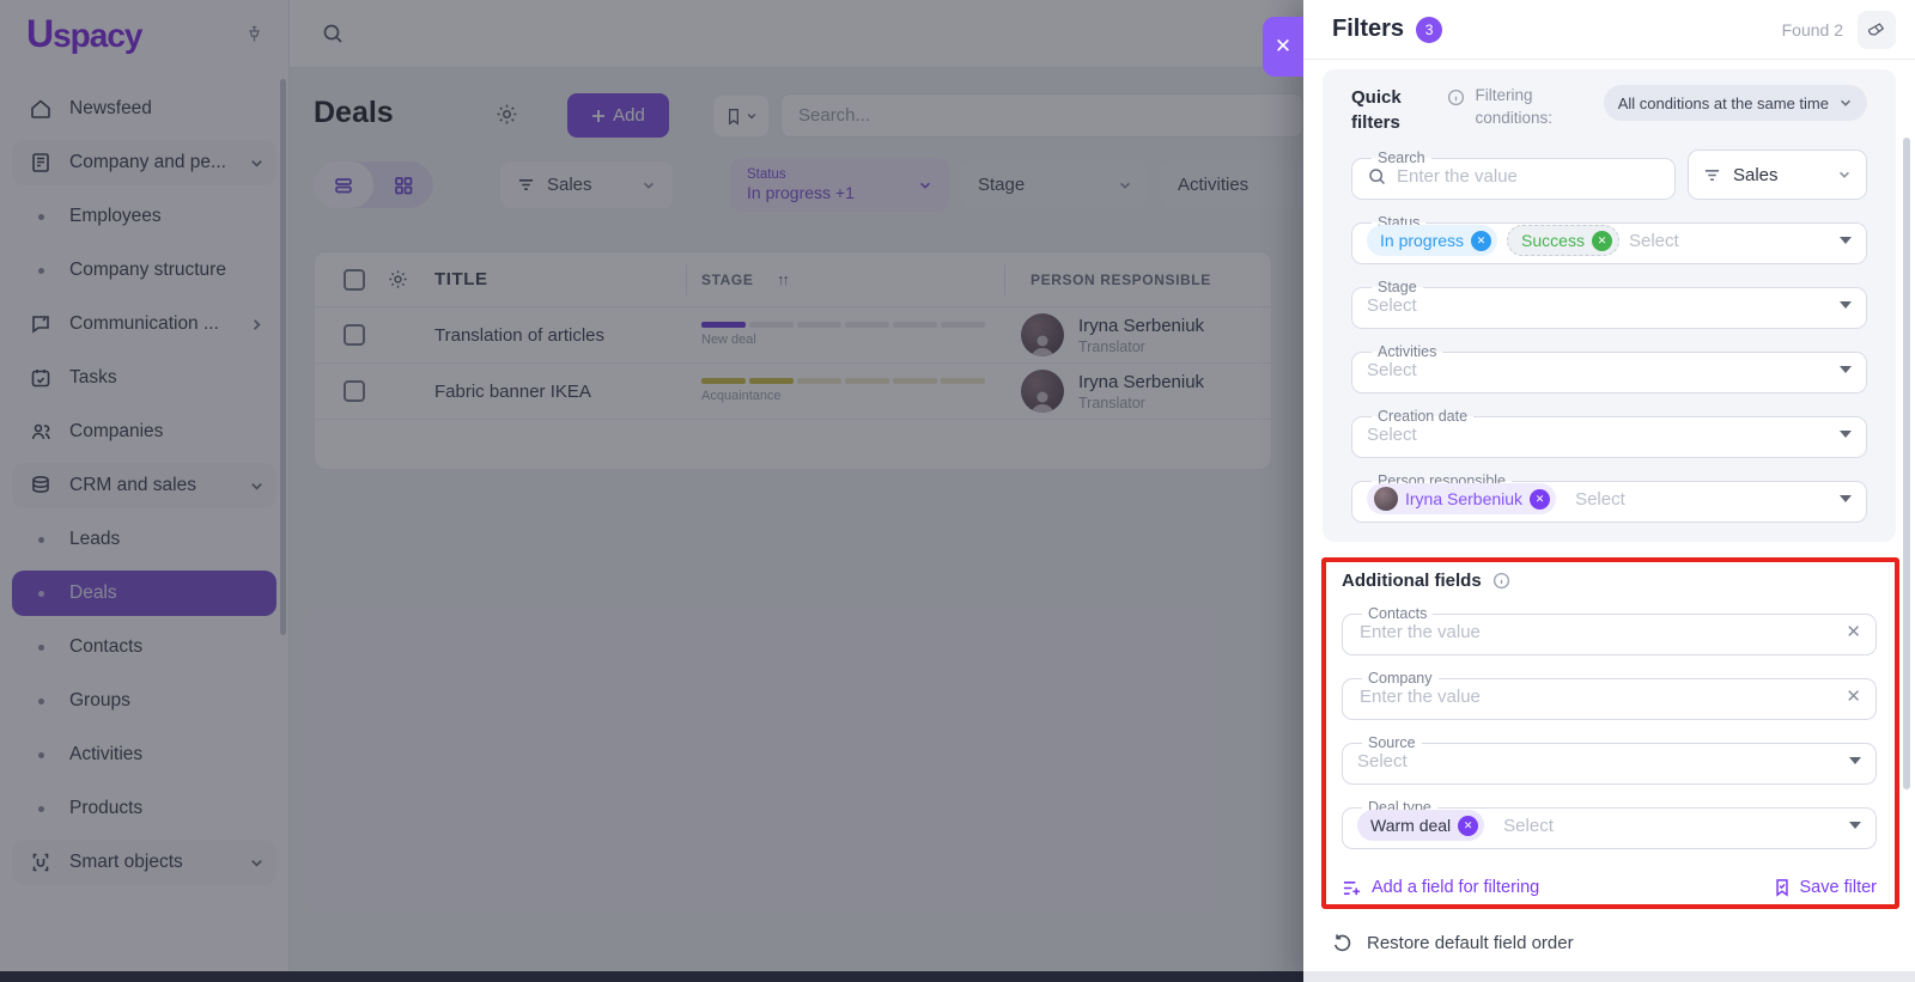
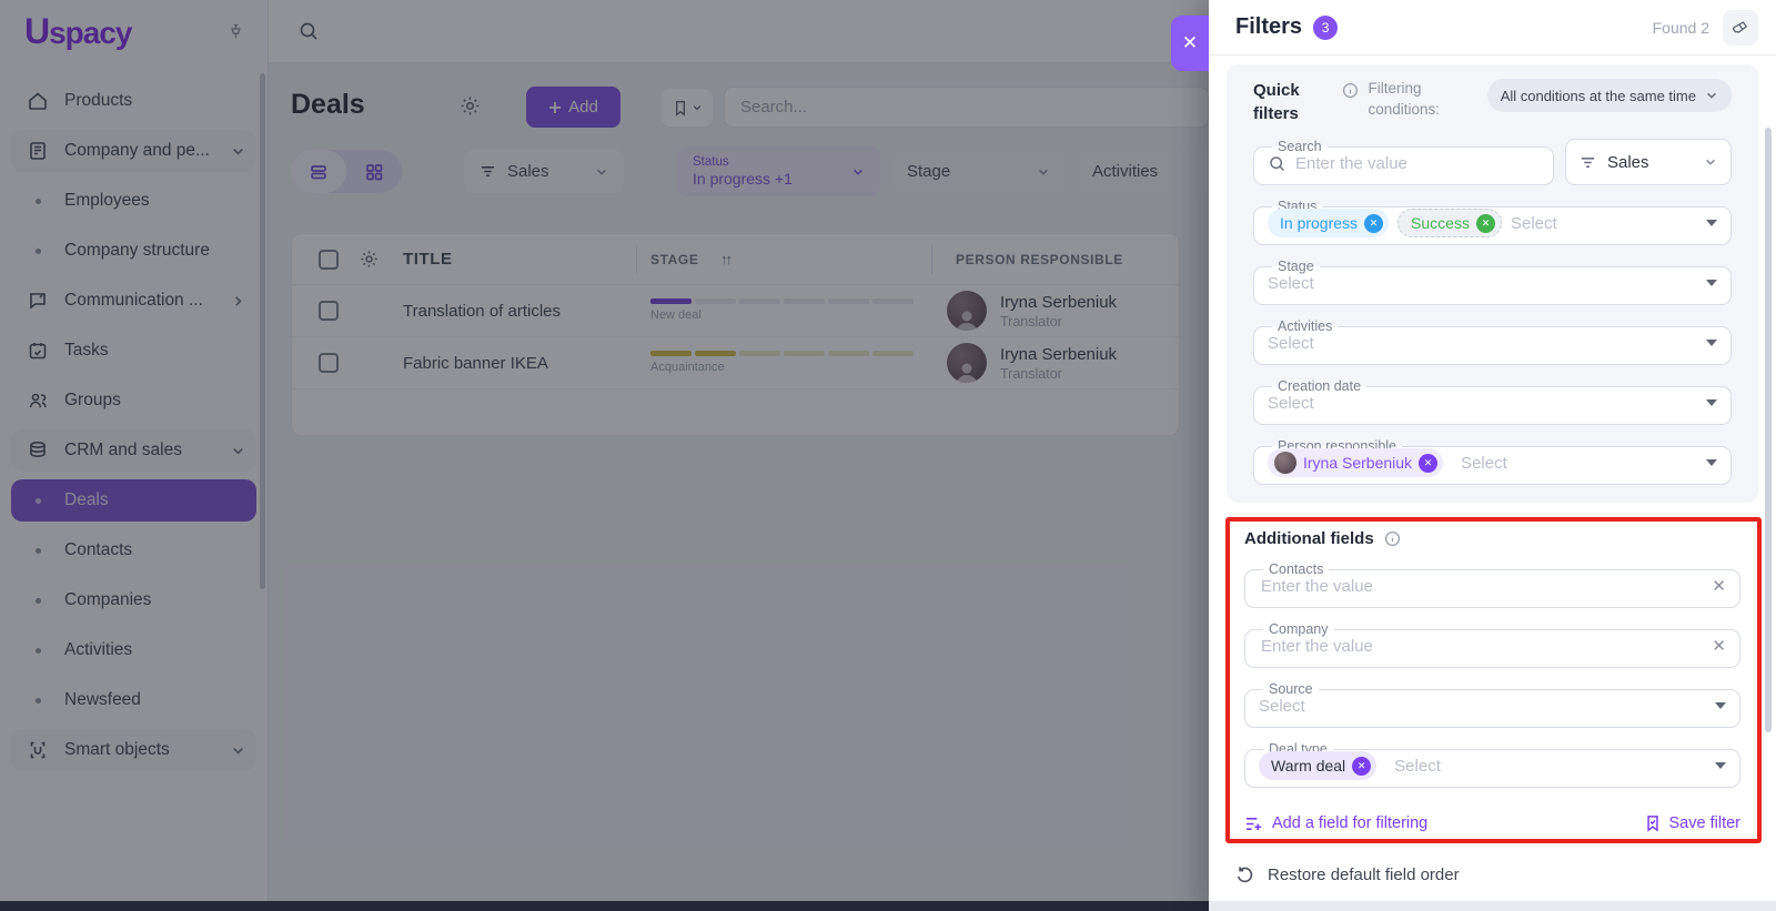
  Uspacy
- Newsfeed
+ Products
  Company and pe...
  Employees
  Company structure
  Communication ...
  Tasks
- Companies
+ Groups
  CRM and sales
- Leads
  Deals
  Contacts
- Groups
+ Companies
  Activities
- Products
+ Newsfeed
  Smart objects
  Deals
  Add
  Search...
  Sales
  Status
  In progress +1
  Stage
  Activities
  TITLE
  STAGE
  ↑↑
  PERSON RESPONSIBLE
  Translation of articles
  New deal
  Iryna Serbeniuk
  Translator
  Fabric banner IKEA
  Acquaintance
  Iryna Serbeniuk
  Translator
  ✕
  Filters
  3
  Found 2
  Quick filters
  Filtering conditions:
  All conditions at the same time
  Search
  Enter the value
  Sales
  Status
  In progress
  ✕
  Success
  ✕
  Select
  Stage
  Select
  Activities
  Select
  Creation date
  Select
  Person responsible
  Iryna Serbeniuk
  ✕
  Select
  Additional fields
  Contacts
  Enter the value
  ✕
  Company
  Enter the value
  ✕
  Source
  Select
  Deal type
  Warm deal
  ✕
  Select
  Add a field for filtering
  Save filter
  Restore default field order
